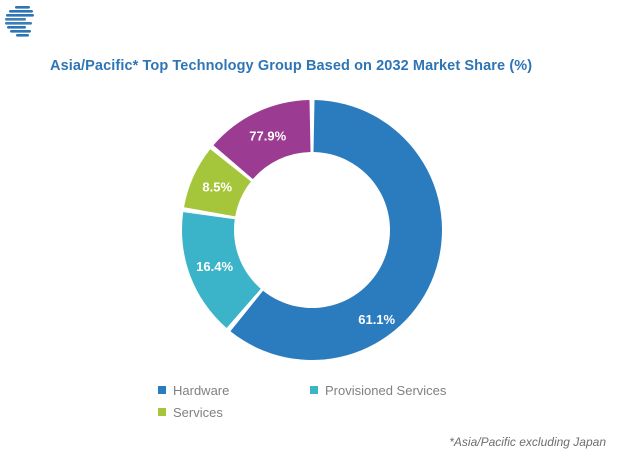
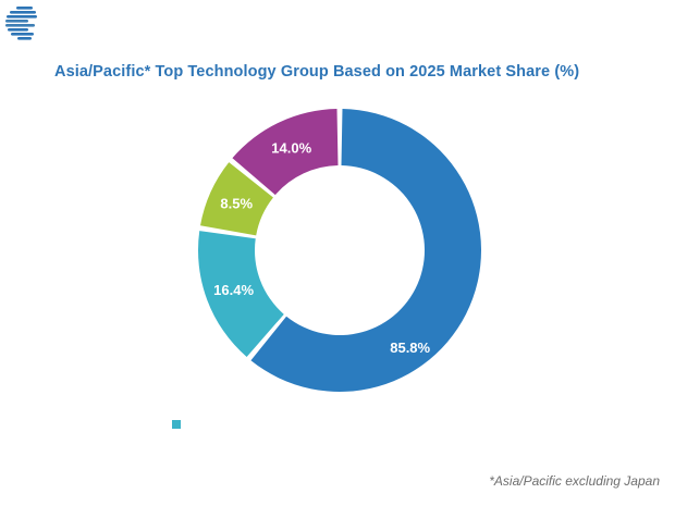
- Asia/Pacific* Top Technology Group Based on 2032 Market Share (%)
+ Asia/Pacific* Top Technology Group Based on 2025 Market Share (%)
- 61.1%
+ 85.8%
  16.4%
  8.5%
- 77.9%
+ 14.0%
- Hardware
- Provisioned Services
- Services
  *Asia/Pacific excluding Japan
